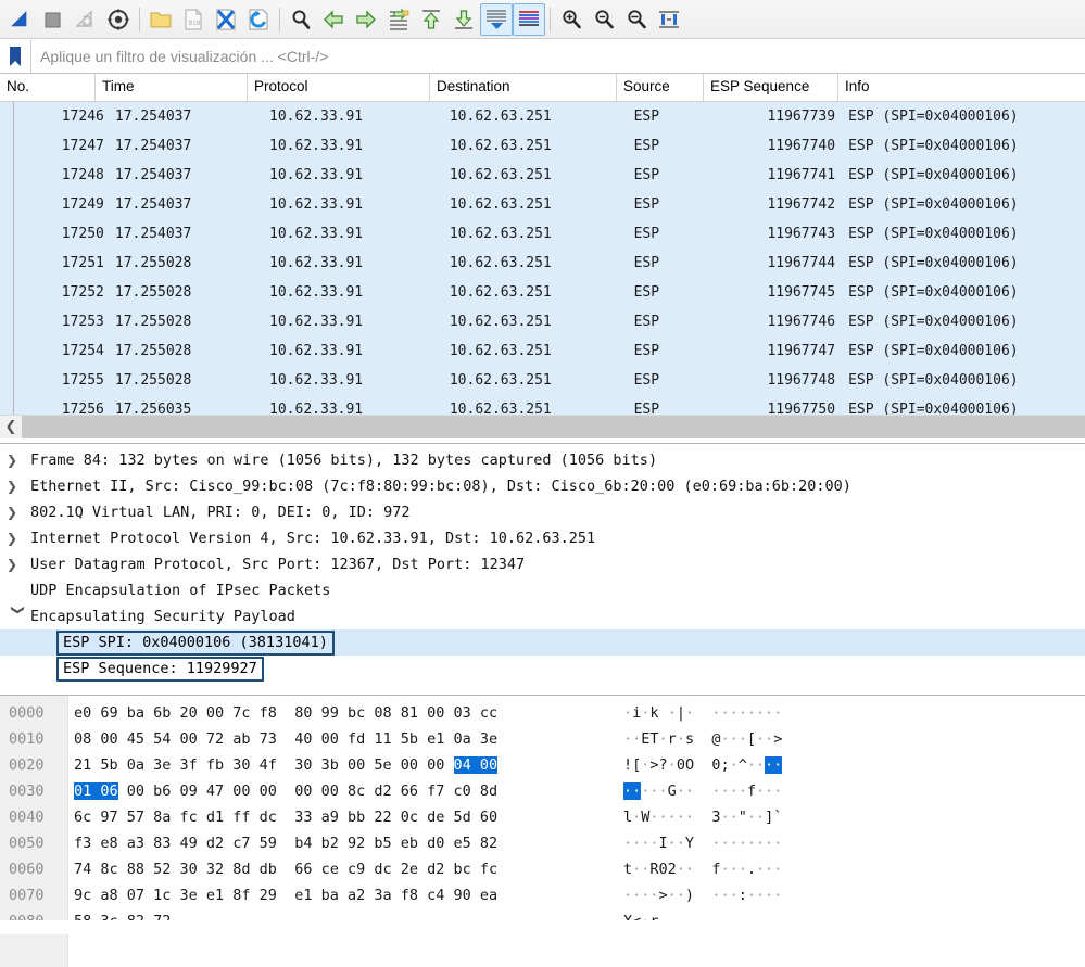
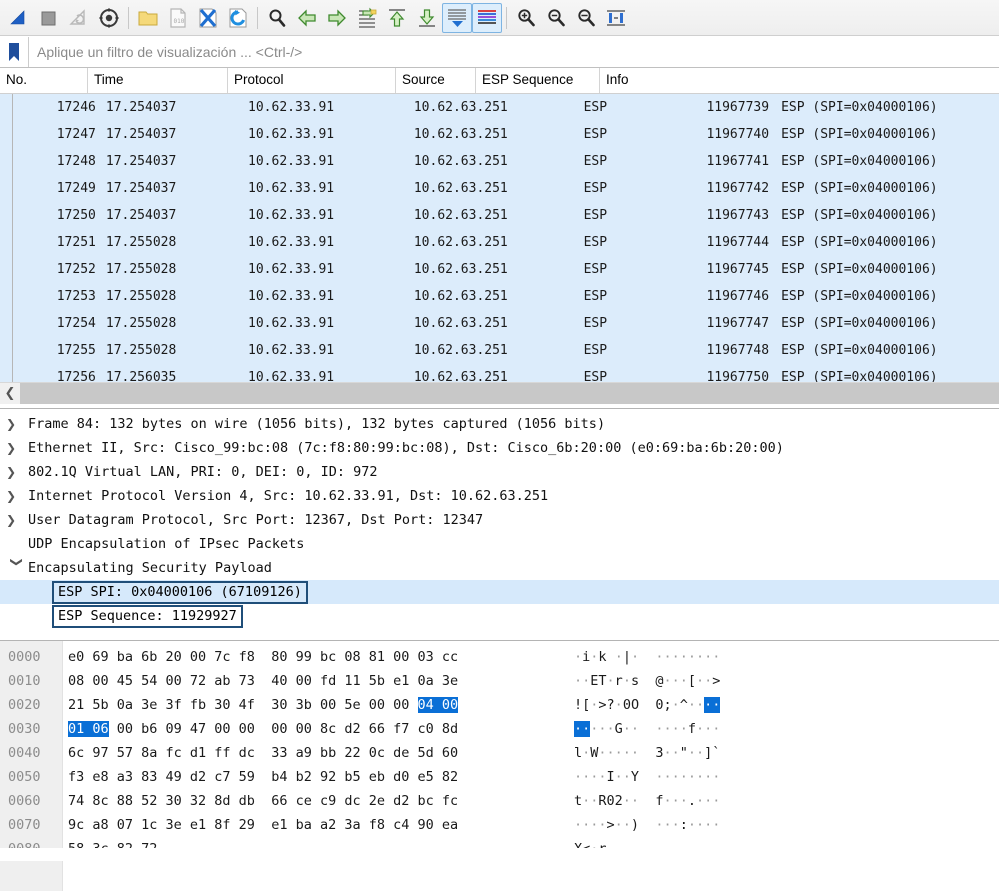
  Aplique un filtro de visualización ... <Ctrl-/>
  No.
  Time
  Protocol
- Destination
  Source
  ESP Sequence
  Info
  17246
  17.254037
  10.62.33.91
  10.62.63.251
  ESP
  11967739
  ESP (SPI=0x04000106)
  17247
  17.254037
  10.62.33.91
  10.62.63.251
  ESP
  11967740
  ESP (SPI=0x04000106)
  17248
  17.254037
  10.62.33.91
  10.62.63.251
  ESP
  11967741
  ESP (SPI=0x04000106)
  17249
  17.254037
  10.62.33.91
  10.62.63.251
  ESP
  11967742
  ESP (SPI=0x04000106)
  17250
  17.254037
  10.62.33.91
  10.62.63.251
  ESP
  11967743
  ESP (SPI=0x04000106)
  17251
  17.255028
  10.62.33.91
  10.62.63.251
  ESP
  11967744
  ESP (SPI=0x04000106)
  17252
  17.255028
  10.62.33.91
  10.62.63.251
  ESP
  11967745
  ESP (SPI=0x04000106)
  17253
  17.255028
  10.62.33.91
  10.62.63.251
  ESP
  11967746
  ESP (SPI=0x04000106)
  17254
  17.255028
  10.62.33.91
  10.62.63.251
  ESP
  11967747
  ESP (SPI=0x04000106)
  17255
  17.255028
  10.62.33.91
  10.62.63.251
  ESP
  11967748
  ESP (SPI=0x04000106)
  17256
  17.256035
  10.62.33.91
  10.62.63.251
  ESP
  11967750
  ESP (SPI=0x04000106)
  ❮
  ❯
  Frame 84: 132 bytes on wire (1056 bits), 132 bytes captured (1056 bits)
  ❯
  Ethernet II, Src: Cisco_99:bc:08 (7c:f8:80:99:bc:08), Dst: Cisco_6b:20:00 (e0:69:ba:6b:20:00)
  ❯
  802.1Q Virtual LAN, PRI: 0, DEI: 0, ID: 972
  ❯
  Internet Protocol Version 4, Src: 10.62.33.91, Dst: 10.62.63.251
  ❯
  User Datagram Protocol, Src Port: 12367, Dst Port: 12347
  UDP Encapsulation of IPsec Packets
  Encapsulating Security Payload
- ESP SPI: 0x04000106 (38131041)
+ ESP SPI: 0x04000106 (67109126)
  ESP Sequence: 11929927
  0000
  e0 69 ba 6b 20 00 7c f8 80 99 bc 08 81 00 03 cc
  ·i·k ·|· ········
  0010
  08 00 45 54 00 72 ab 73 40 00 fd 11 5b e1 0a 3e
  ··ET·r·s @···[··>
  0020
  21 5b 0a 3e 3f fb 30 4f 30 3b 00 5e 00 00 04 00
  ![·>?·0O 0;·^····
  0030
  01 06 00 b6 09 47 00 00 00 00 8c d2 66 f7 c0 8d
  ·····G·· ····f···
  0040
  6c 97 57 8a fc d1 ff dc 33 a9 bb 22 0c de 5d 60
  l·W····· 3··"··]`
  0050
  f3 e8 a3 83 49 d2 c7 59 b4 b2 92 b5 eb d0 e5 82
  ····I··Y ········
  0060
  74 8c 88 52 30 32 8d db 66 ce c9 dc 2e d2 bc fc
  t··R02·· f···.···
  0070
  9c a8 07 1c 3e e1 8f 29 e1 ba a2 3a f8 c4 90 ea
  ····>··) ···:····
